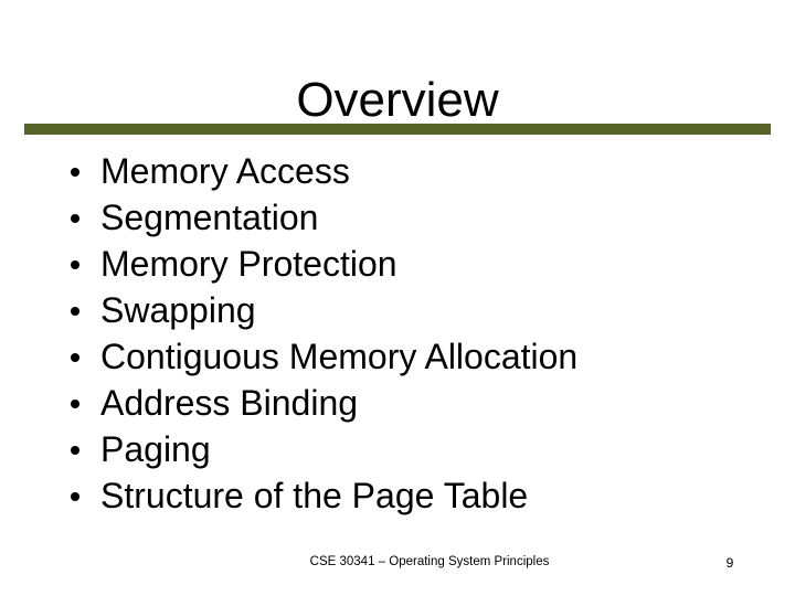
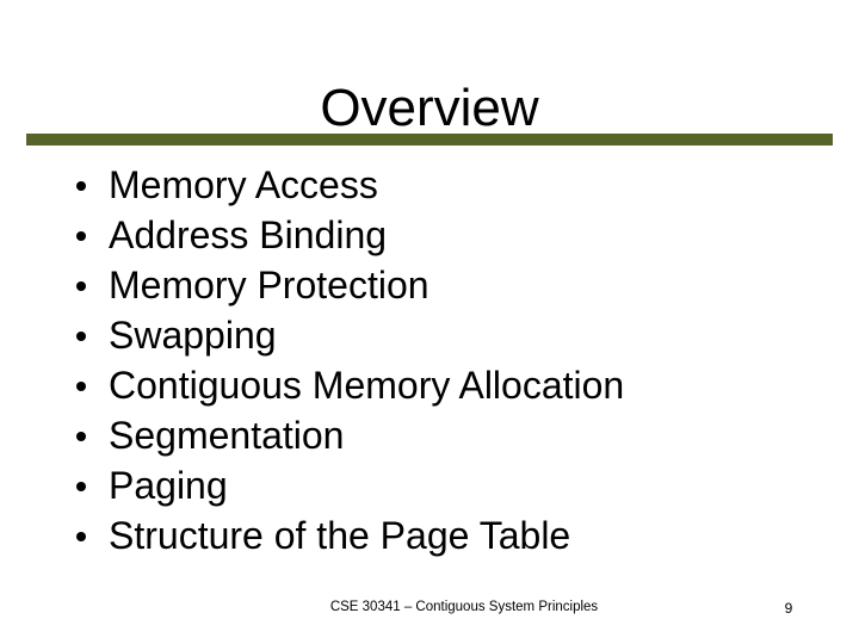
  Overview
  Memory Access
- Segmentation
+ Address Binding
  Memory Protection
  Swapping
  Contiguous Memory Allocation
- Address Binding
+ Segmentation
  Paging
  Structure of the Page Table
- CSE 30341 – Operating System Principles
+ CSE 30341 – Contiguous System Principles
  9
